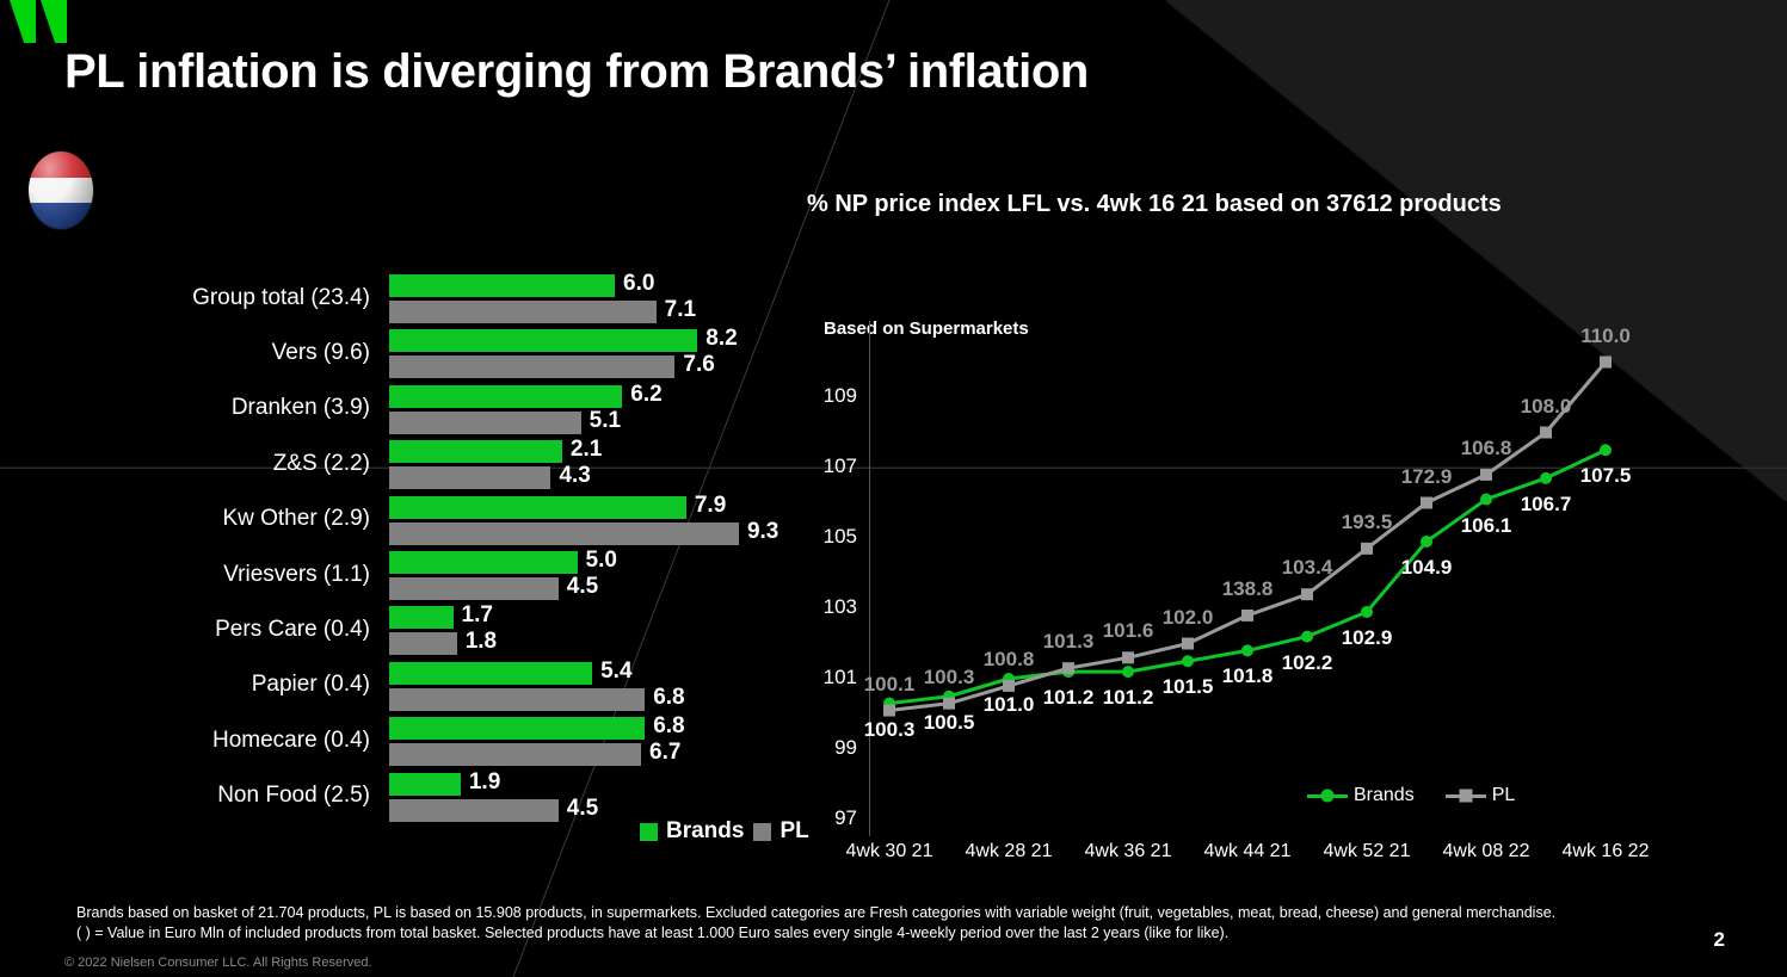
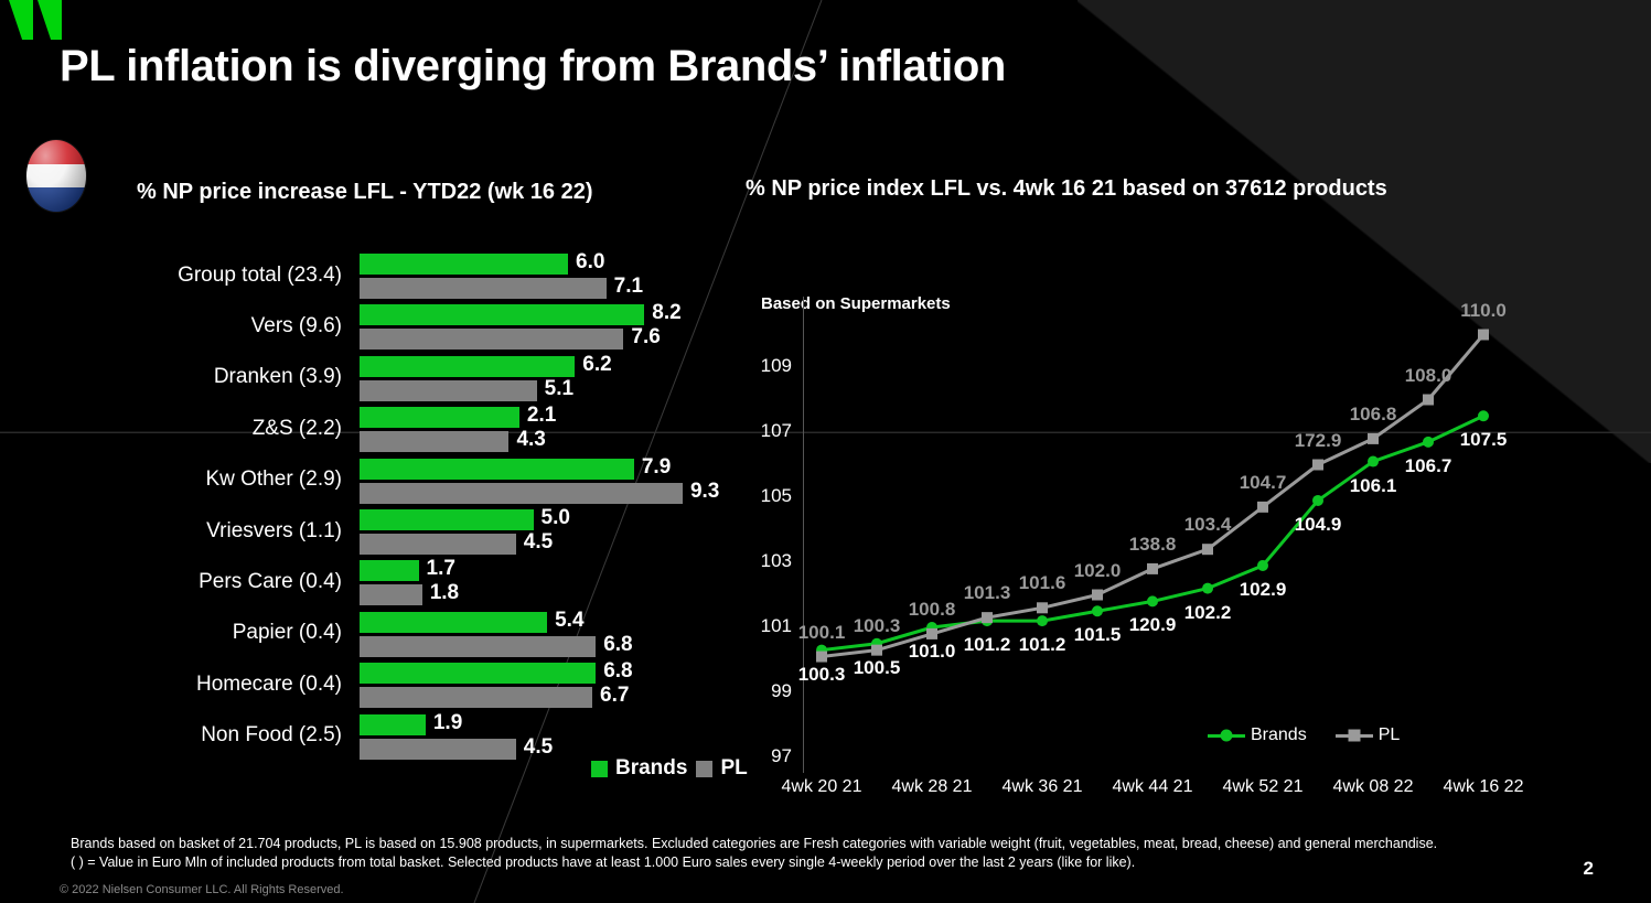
  PL inflation is diverging from Brands’ inflation
+ % NP price increase LFL - YTD22 (wk 16 22)
  % NP price index LFL vs. 4wk 16 21 based on 37612 products
  Group total (23.4)
  6.0
  7.1
  Vers (9.6)
  8.2
  7.6
  Dranken (3.9)
  6.2
  5.1
  Z&S (2.2)
  2.1
  4.3
  Kw Other (2.9)
  7.9
  9.3
  Vriesvers (1.1)
  5.0
  4.5
  Pers Care (0.4)
  1.7
  1.8
  Papier (0.4)
  5.4
  6.8
  Homecare (0.4)
  6.8
  6.7
  Non Food (2.5)
  1.9
  4.5
  Brands
  PL
  Based on Supermarkets
  109
  107
  105
  103
  101
  99
  97
- 4wk 30 21
+ 4wk 20 21
  4wk 28 21
  4wk 36 21
  4wk 44 21
  4wk 52 21
  4wk 08 22
  4wk 16 22
  100.3
  100.5
  101.0
  101.2
  101.2
  101.5
- 101.8
+ 120.9
  102.2
  102.9
  104.9
  106.1
  106.7
  107.5
  100.1
  100.3
  100.8
  101.3
  101.6
  102.0
  138.8
  103.4
- 193.5
+ 104.7
  172.9
  106.8
  108.0
  110.0
  Brands
  PL
  Brands based on basket of 21.704 products, PL is based on 15.908 products, in supermarkets. Excluded categories are Fresh categories with variable weight (fruit, vegetables, meat, bread, cheese) and general merchandise.
  ( ) = Value in Euro Mln of included products from total basket. Selected products have at least 1.000 Euro sales every single 4-weekly period over the last 2 years (like for like).
  © 2022 Nielsen Consumer LLC. All Rights Reserved.
  2
